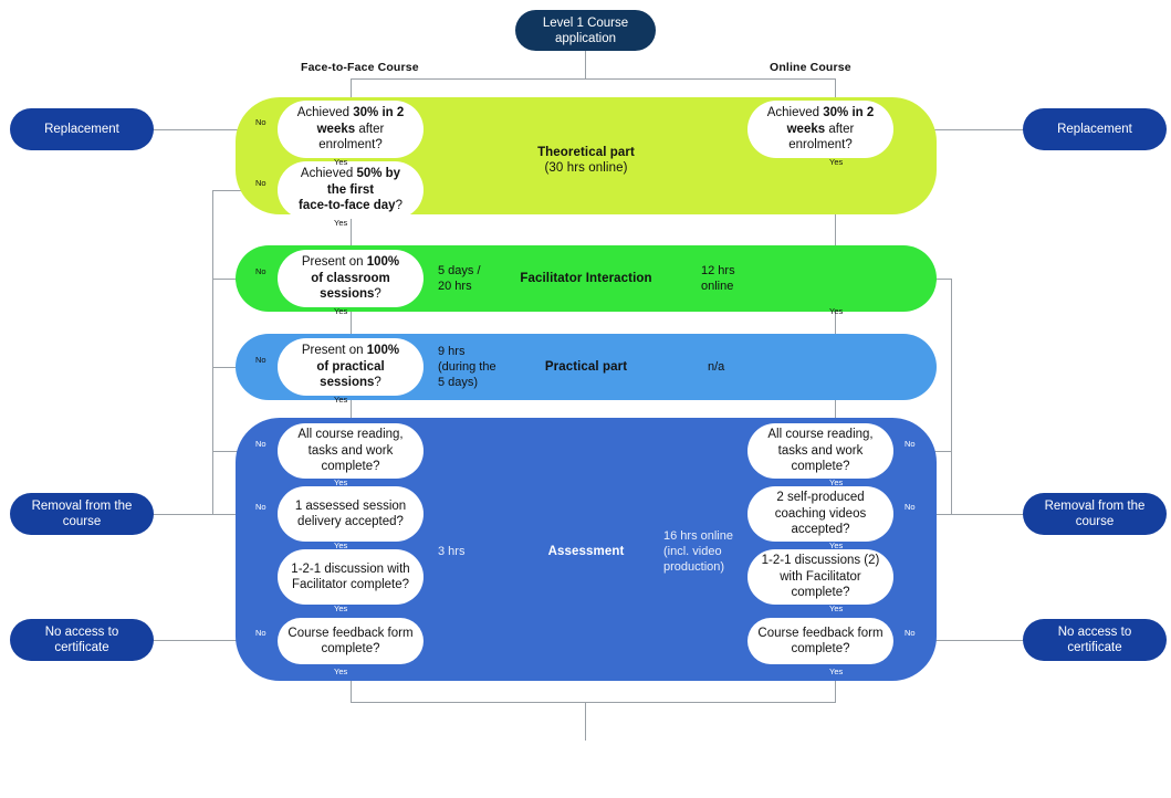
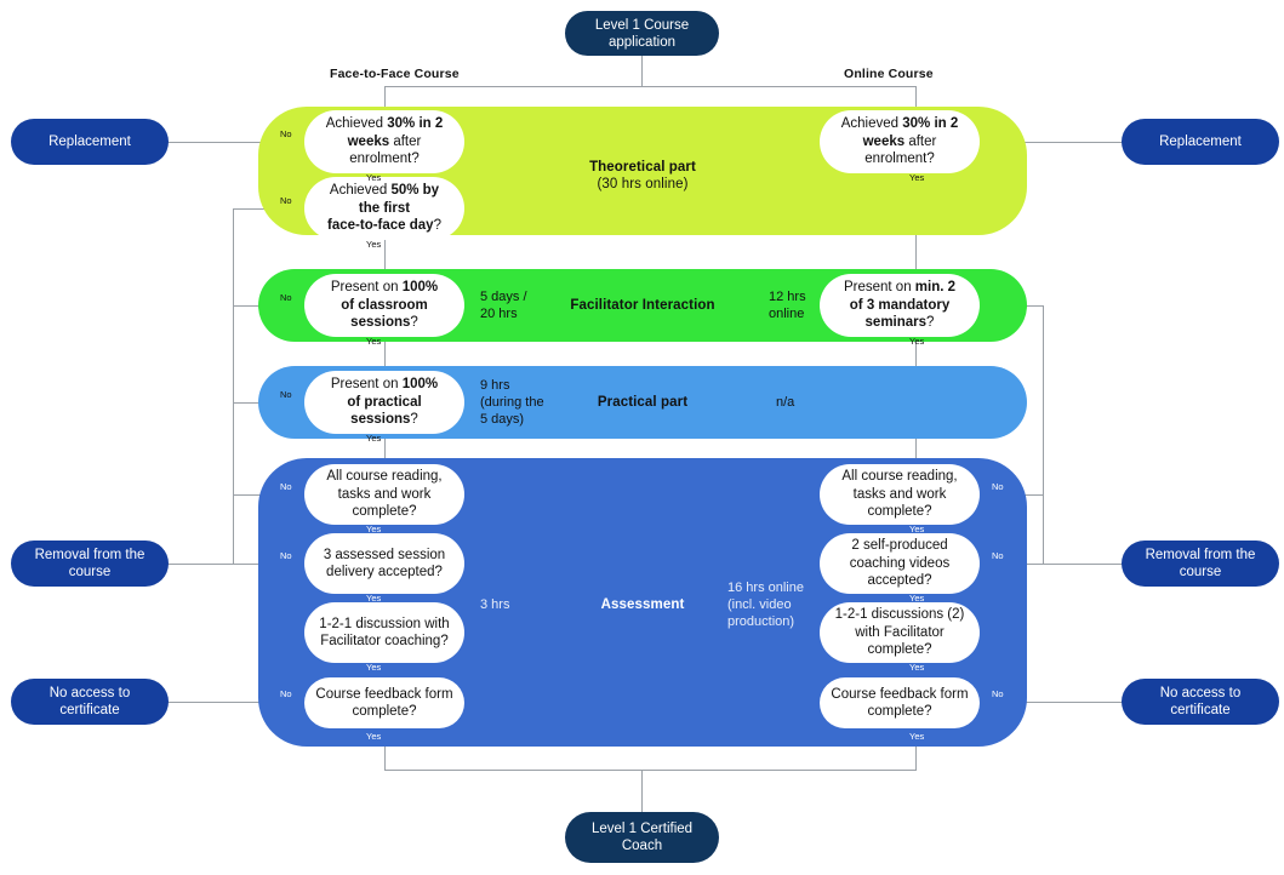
  Theoretical part
  (30 hrs online)
  Facilitator Interaction
  Practical part
  Assessment
  5 days /
  20 hrs
  12 hrs
  online
  9 hrs
  (during the
  5 days)
  n/a
  3 hrs
  16 hrs online
  (incl. video
  production)
  Face-to-Face Course
  Online Course
  Level 1 Course
  application
+ Level 1 Certified
+ Coach
  Replacement
  Removal from the
  course
  No access to
  certificate
  Replacement
  Removal from the
  course
  No access to
  certificate
  Achieved 30% in 2
  weeks after
  enrolment?
  Achieved 50% by
  the first
  face-to-face day?
  Present on 100%
  of classroom
  sessions?
  Present on 100%
  of practical
  sessions?
  All course reading, tasks and work complete?
- 1 assessed session delivery accepted?
+ 3 assessed session delivery accepted?
- 1-2-1 discussion with Facilitator complete?
+ 1-2-1 discussion with Facilitator coaching?
  Course feedback form complete?
  Achieved 30% in 2
  weeks after
  enrolment?
+ Present on min. 2
+ of 3 mandatory
+ seminars?
  All course reading, tasks and work complete?
  2 self-produced coaching videos accepted?
  1-2-1 discussions (2) with Facilitator complete?
  Course feedback form complete?
  No
  Yes
  No
  Yes
  No
  Yes
  No
  Yes
  No
  Yes
  No
  Yes
  Yes
  No
  Yes
  Yes
  Yes
  No
  Yes
  No
  Yes
  Yes
  No
  Yes
